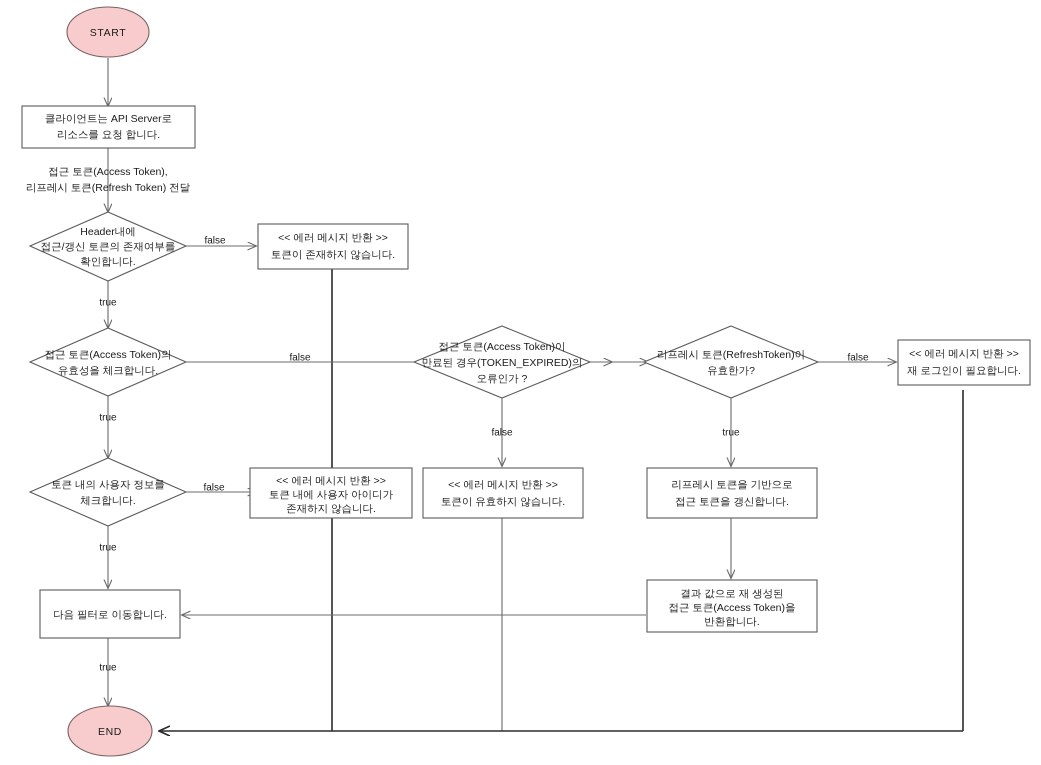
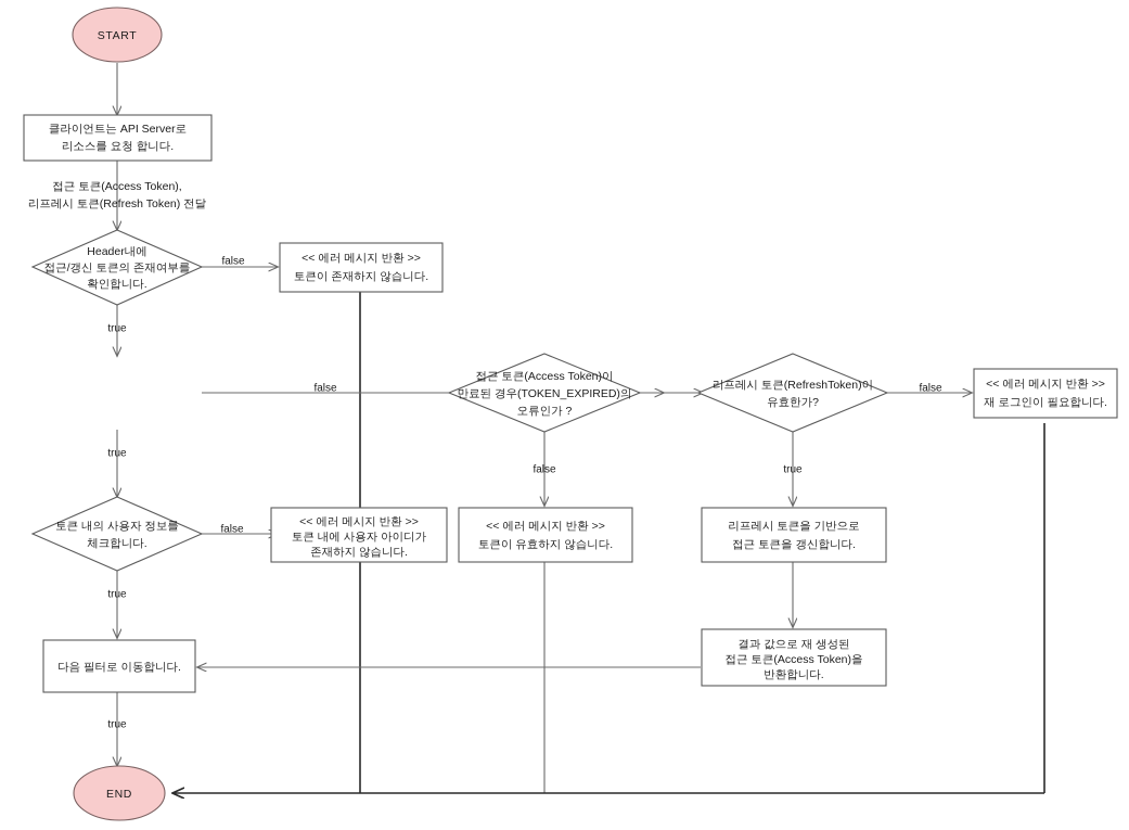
  START
  클라이언트는 API Server로
  리소스를 요청 합니다.
  접근 토큰(Access Token),
  리프레시 토큰(Refresh Token) 전달
  Header내에
  접근/갱신 토큰의 존재여부를
  확인합니다.
  << 에러 메시지 반환 >>
  토큰이 존재하지 않습니다.
- 접근 토큰(Access Token)의
- 유효성을 체크합니다.
  접근 토큰(Access Token)이
  만료된 경우(TOKEN_EXPIRED)의
  오류인가 ?
  리프레시 토큰(RefreshToken)이
  유효한가?
  << 에러 메시지 반환 >>
  재 로그인이 필요합니다.
  토큰 내의 사용자 정보를
  체크합니다.
  << 에러 메시지 반환 >>
  토큰 내에 사용자 아이디가
  존재하지 않습니다.
  << 에러 메시지 반환 >>
  토큰이 유효하지 않습니다.
  리프레시 토큰을 기반으로
  접근 토큰을 갱신합니다.
  결과 값으로 재 생성된
  접근 토큰(Access Token)을
  반환합니다.
  다음 필터로 이동합니다.
  END
  false
  true
  false
  true
  false
  false
  true
  false
  true
  true
